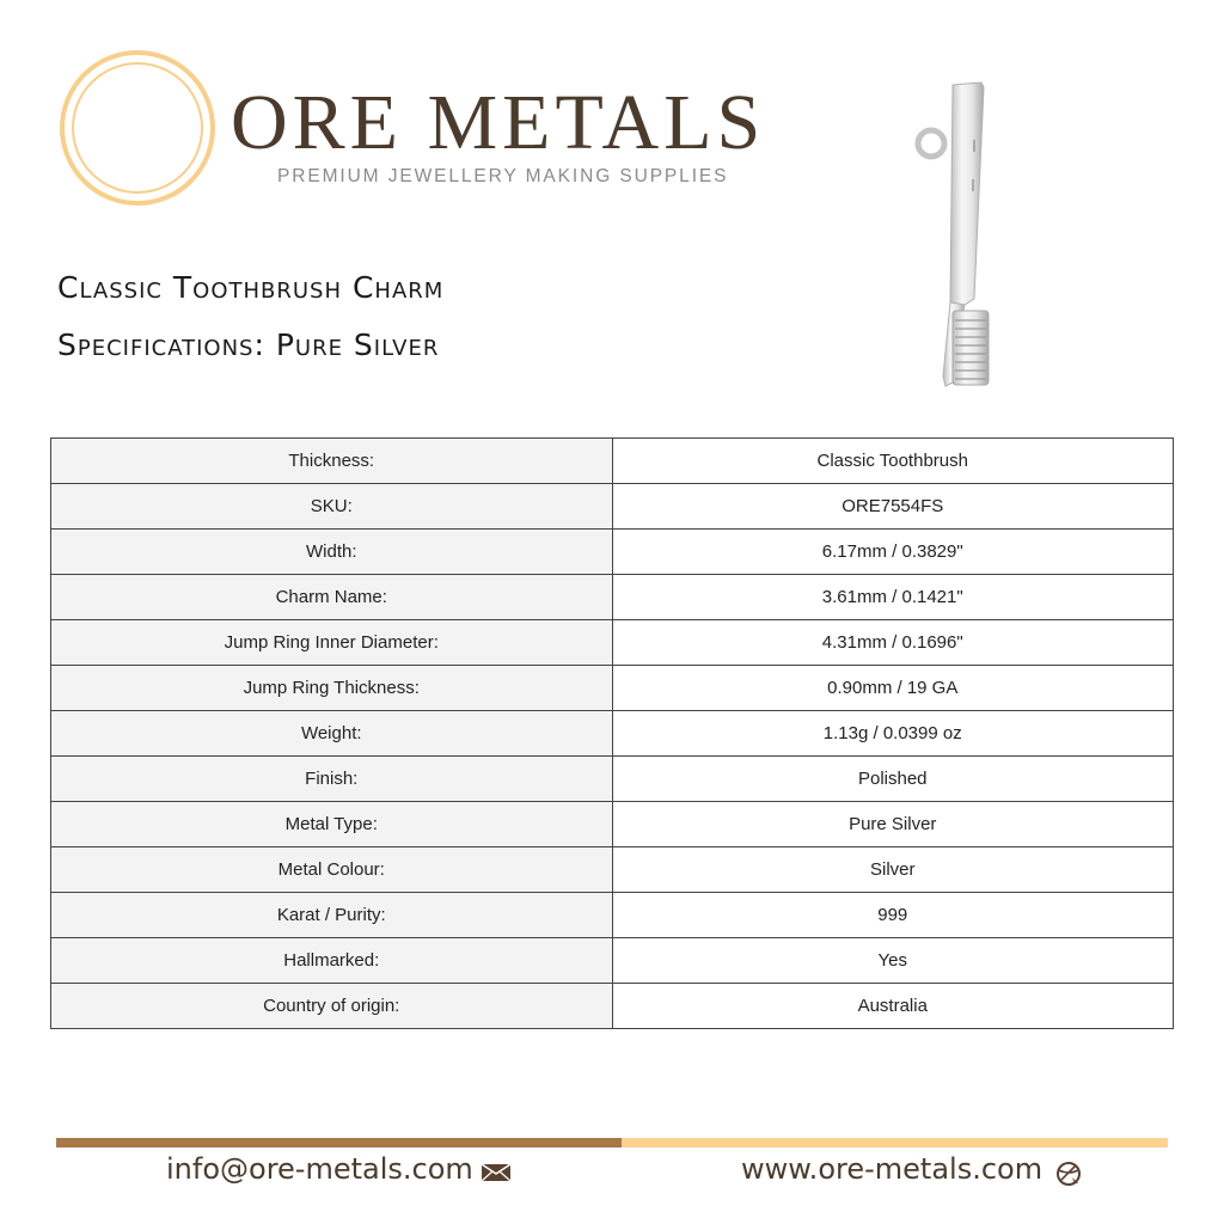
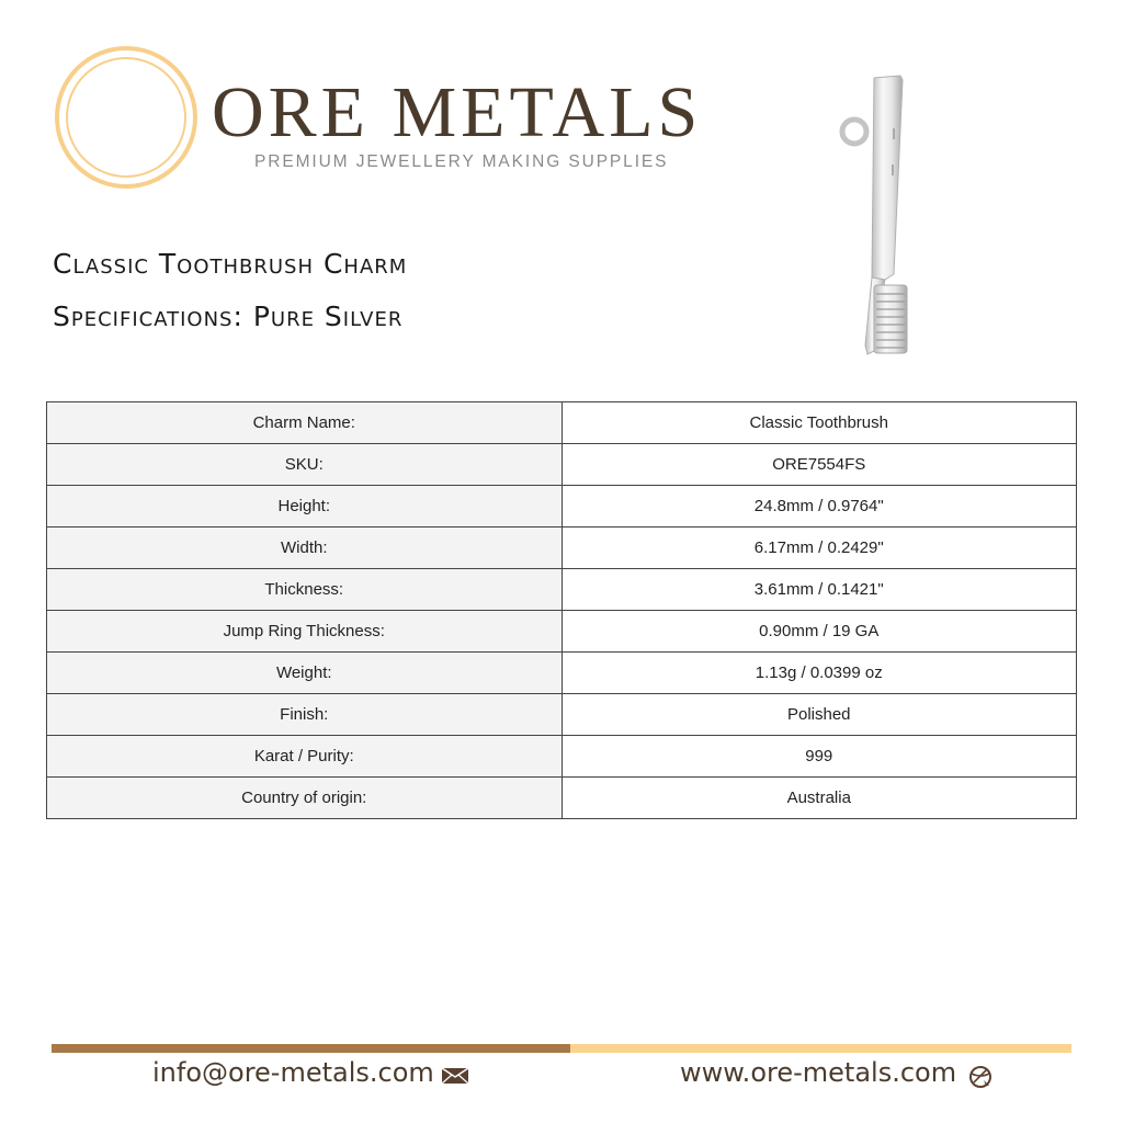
  ORE METALS
  PREMIUM JEWELLERY MAKING SUPPLIES
  Classic Toothbrush Charm
  Specifications: Pure Silver
- Thickness:	Classic Toothbrush
+ Charm Name:	Classic Toothbrush
  SKU:	ORE7554FS
+ Height:	24.8mm / 0.9764"
- Width:	6.17mm / 0.3829"
+ Width:	6.17mm / 0.2429"
- Charm Name:	3.61mm / 0.1421"
+ Thickness:	3.61mm / 0.1421"
- Jump Ring Inner Diameter:	4.31mm / 0.1696"
  Jump Ring Thickness:	0.90mm / 19 GA
  Weight:	1.13g / 0.0399 oz
  Finish:	Polished
- Metal Type:	Pure Silver
- Metal Colour:	Silver
  Karat / Purity:	999
- Hallmarked:	Yes
  Country of origin:	Australia
  info@ore-metals.com
  www.ore-metals.com
